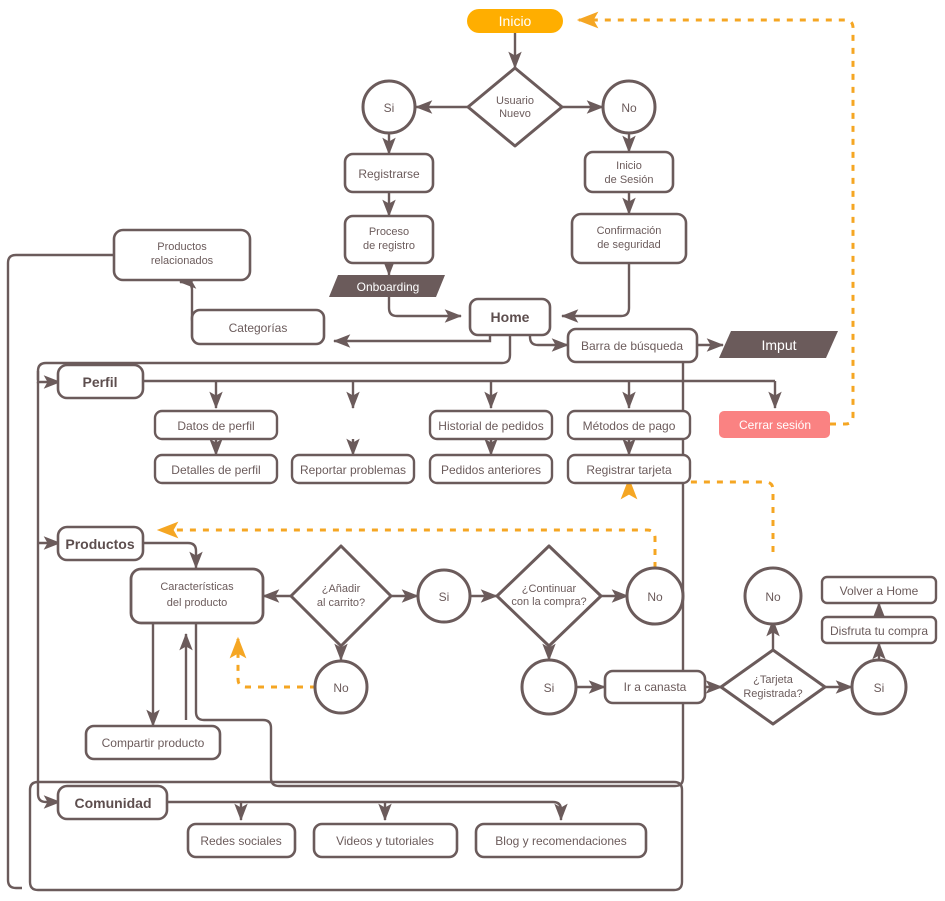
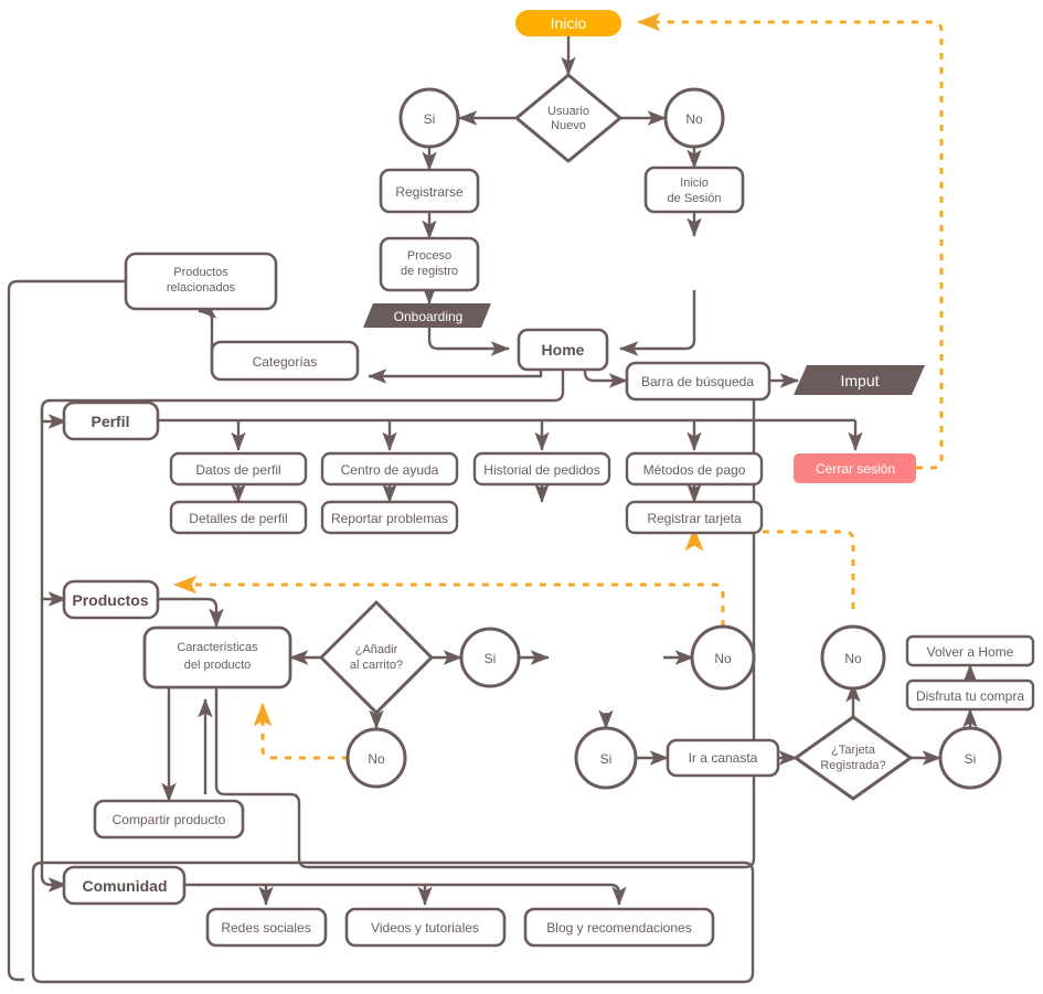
  Inicio
  Usuario
  Nuevo
  Si
  No
  Registrarse
  Inicio
  de Sesión
  Proceso
  de registro
- Confirmación
- de seguridad
  Onboarding
  Home
  Productos
  relacionados
  Categorías
  Barra de búsqueda
  Imput
  Perfil
  Datos de perfil
+ Centro de ayuda
  Historial de pedidos
  Métodos de pago
  Cerrar sesión
  Detalles de perfil
  Reportar problemas
- Pedidos anteriores
  Registrar tarjeta
  Productos
  Características
  del producto
  ¿Añadir
  al carrito?
  Si
  No
- ¿Continuar
- con la compra?
  No
  Si
  Ir a canasta
  ¿Tarjeta
  Registrada?
  No
  Si
  Volver a Home
  Disfruta tu compra
  Compartir producto
  Comunidad
  Redes sociales
  Videos y tutoriales
  Blog y recomendaciones
